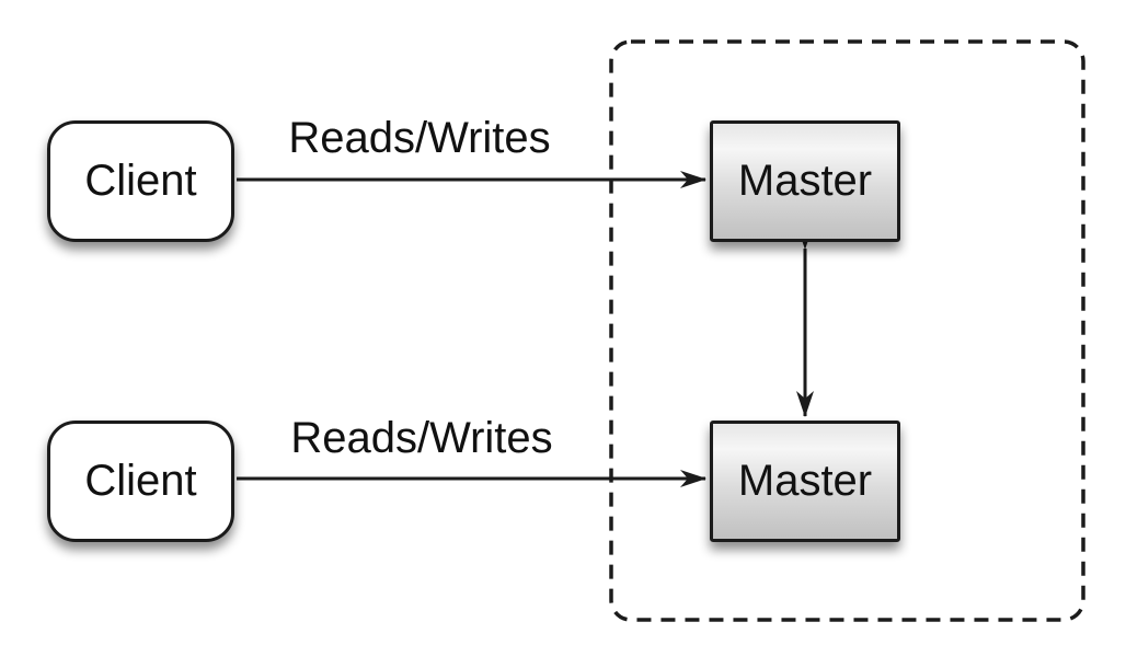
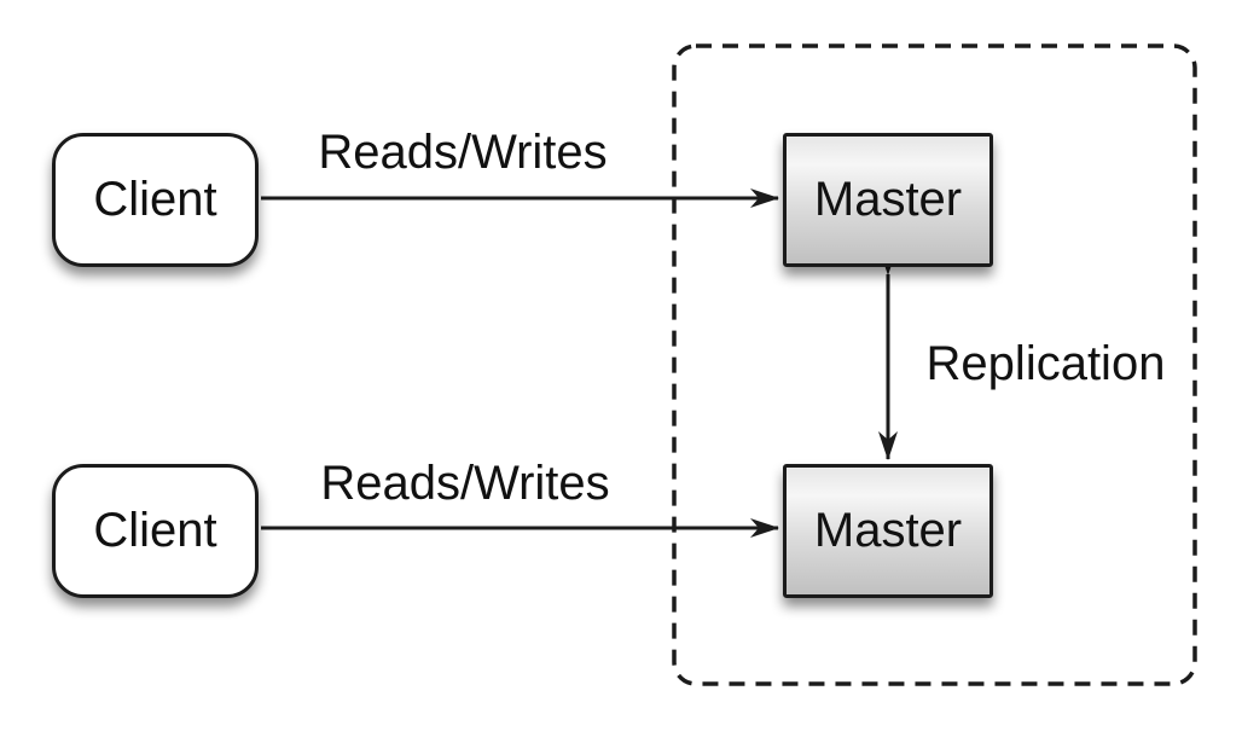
  Client
  Client
  Master
  Master
  Reads/Writes
  Reads/Writes
+ Replication
